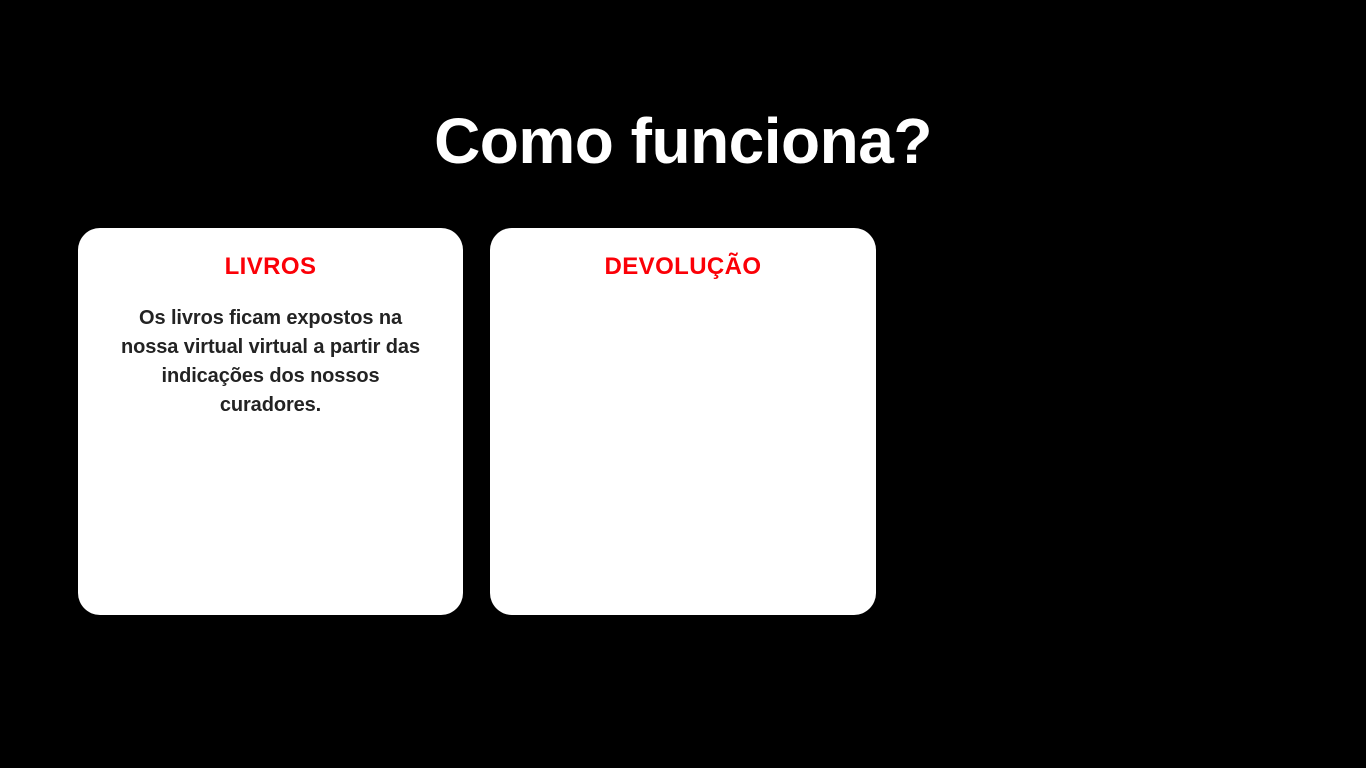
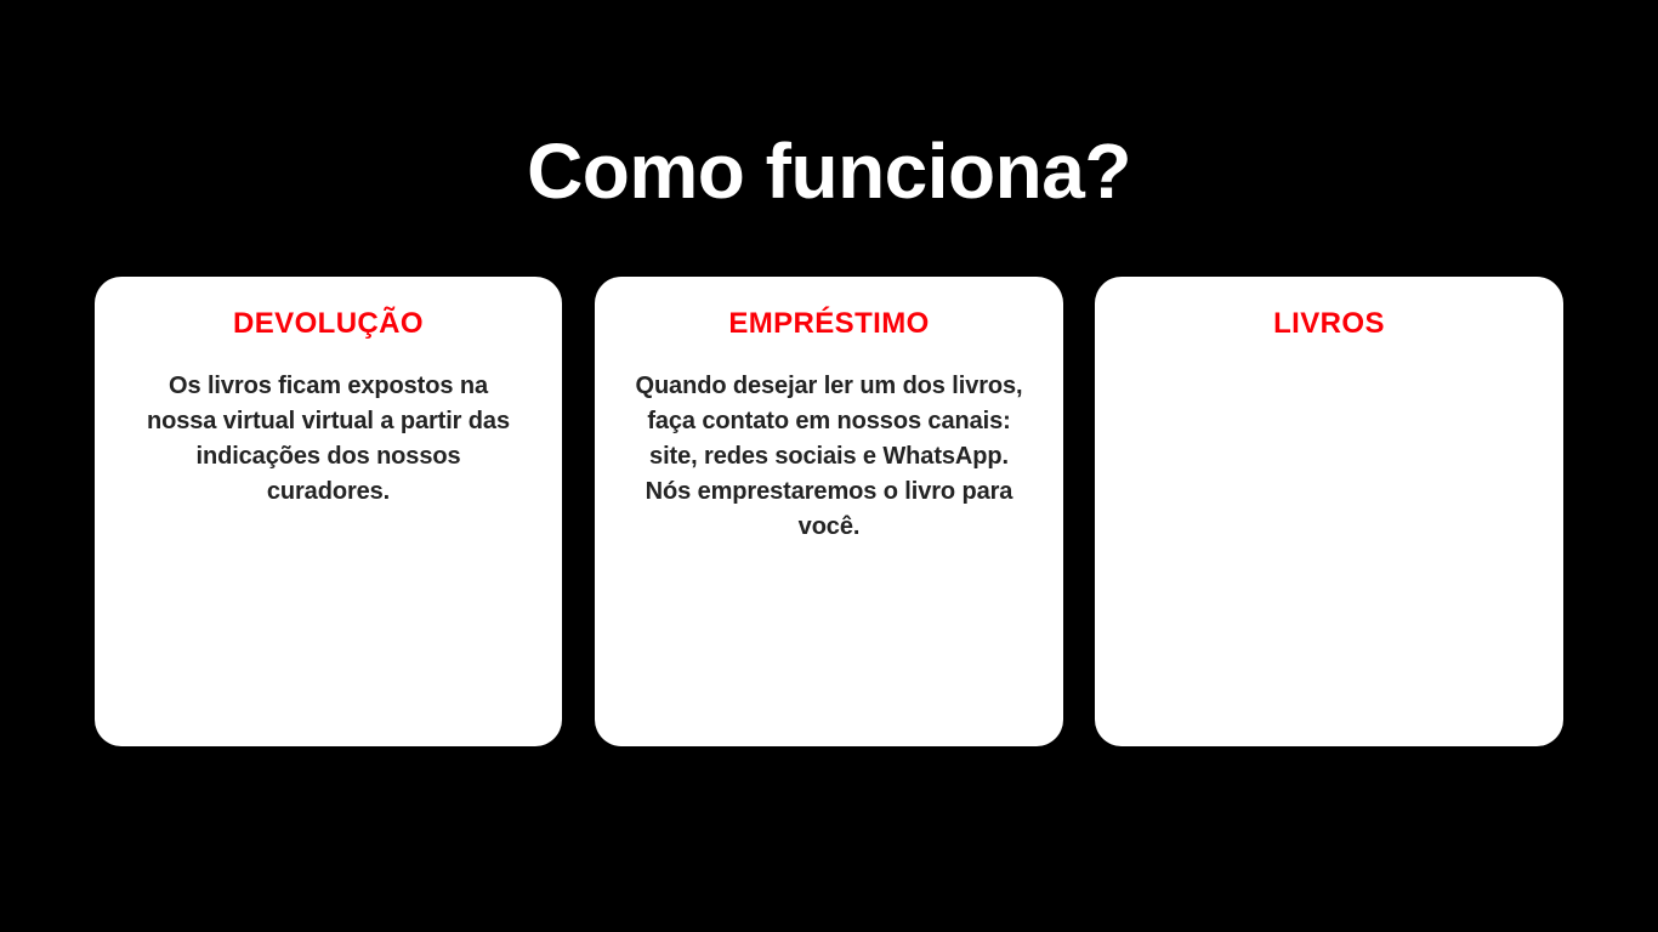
  Como funciona?
- LIVROS
+ DEVOLUÇÃO
  Os livros ficam expostos na nossa virtual virtual a partir das indicações dos nossos curadores.
+ EMPRÉSTIMO
+ Quando desejar ler um dos livros, faça contato em nossos canais: site, redes sociais e WhatsApp. Nós emprestaremos o livro para você.
- DEVOLUÇÃO
+ LIVROS
